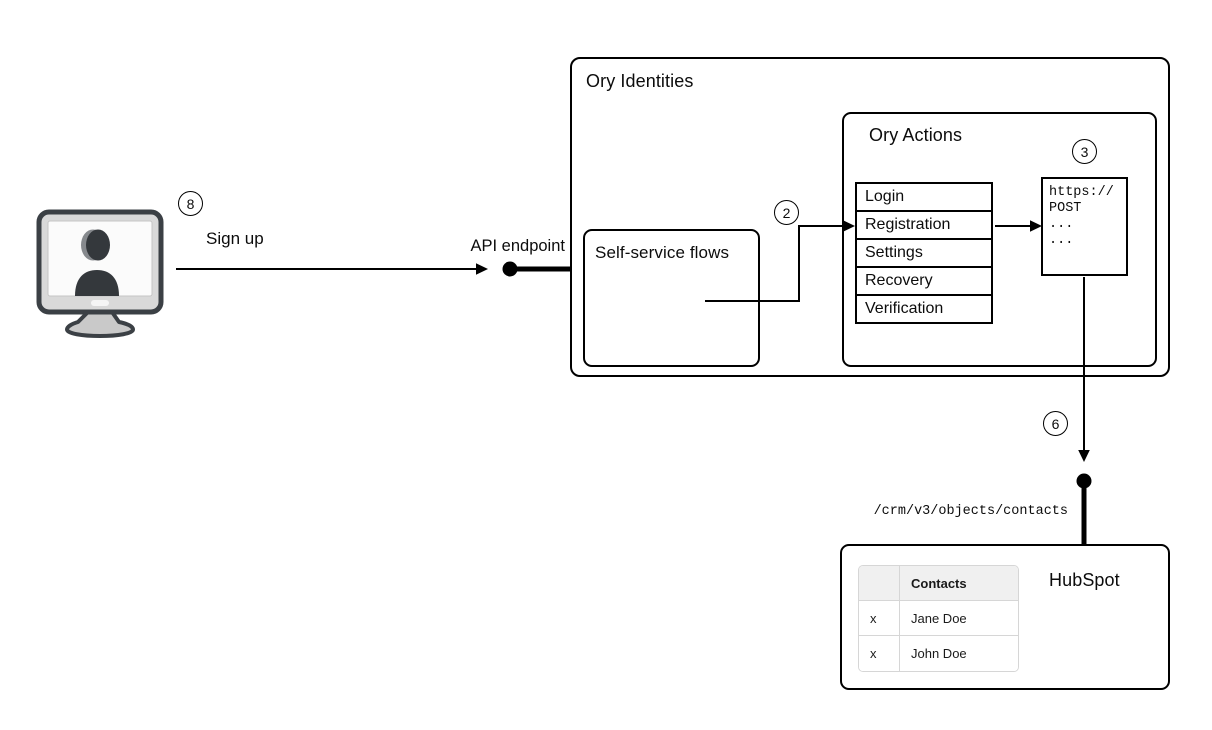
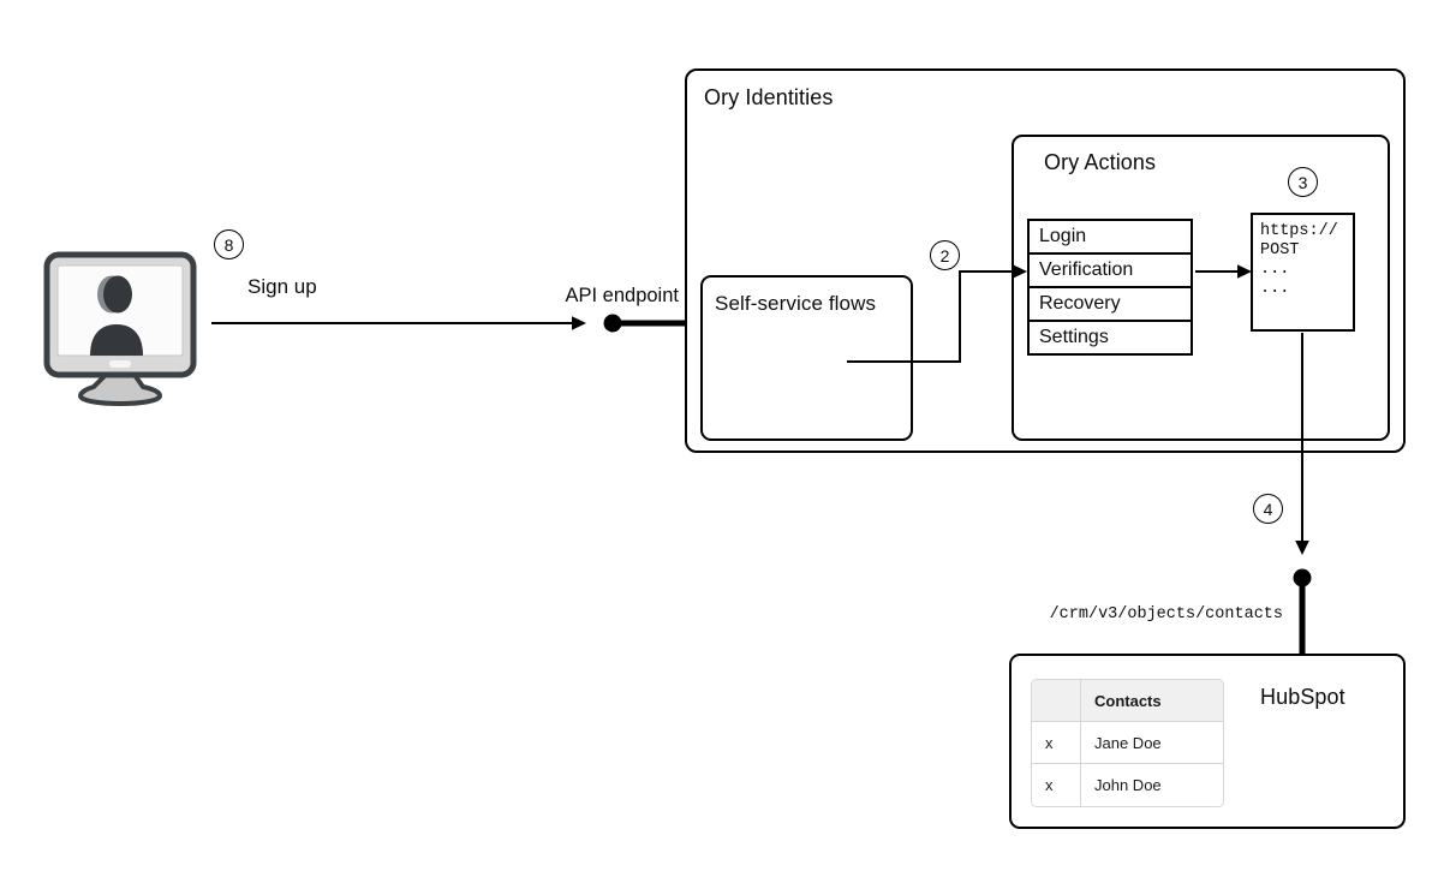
  8
  2
  3
- 6
+ 4
  Sign up
  API endpoint
  /crm/v3/objects/contacts
  Ory Identities
  Self-service flows
  Ory Actions
  Login
- Registration
- Settings
+ Verification
  Recovery
- Verification
+ Settings
  https://
  POST
  ...
  ...
  HubSpot
  Contacts
  x
  Jane Doe
  x
  John Doe
